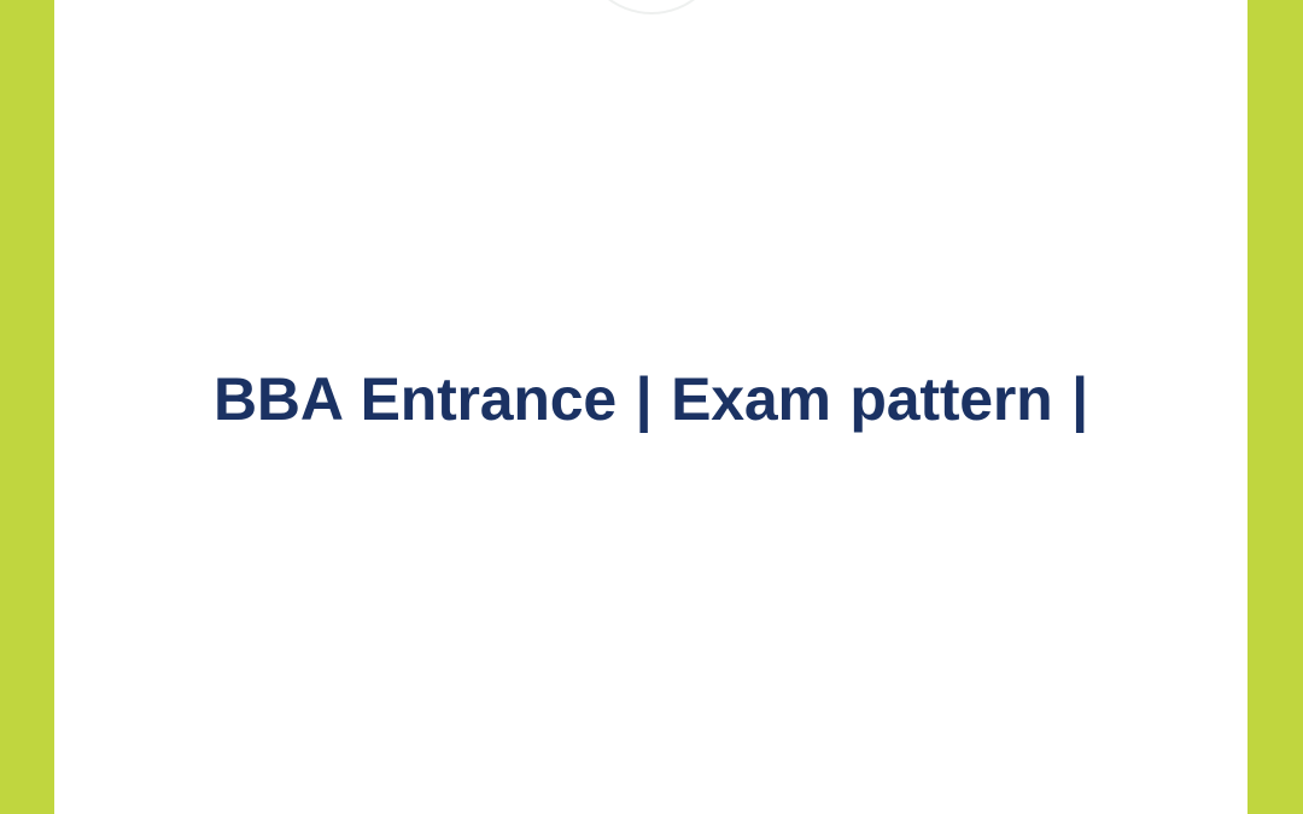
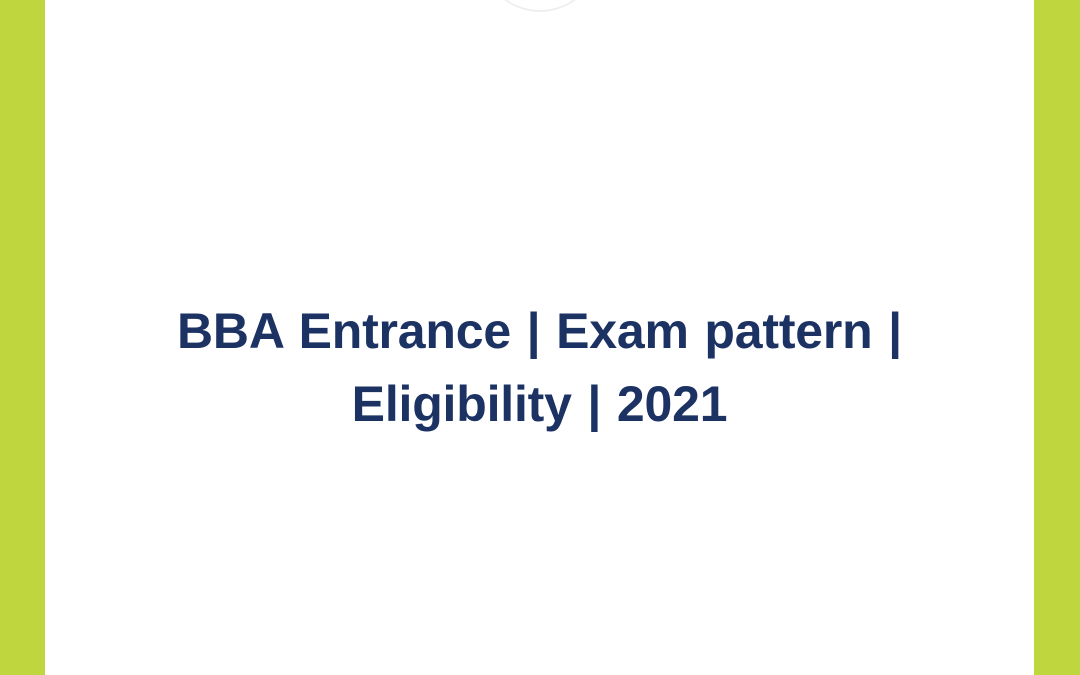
  BBA Entrance | Exam pattern |
+ Eligibility | 2021
